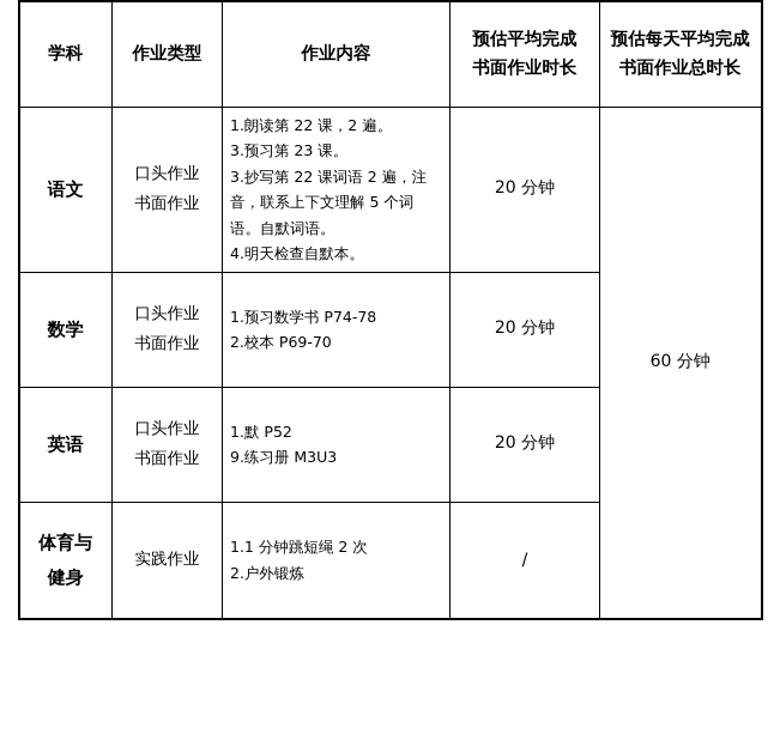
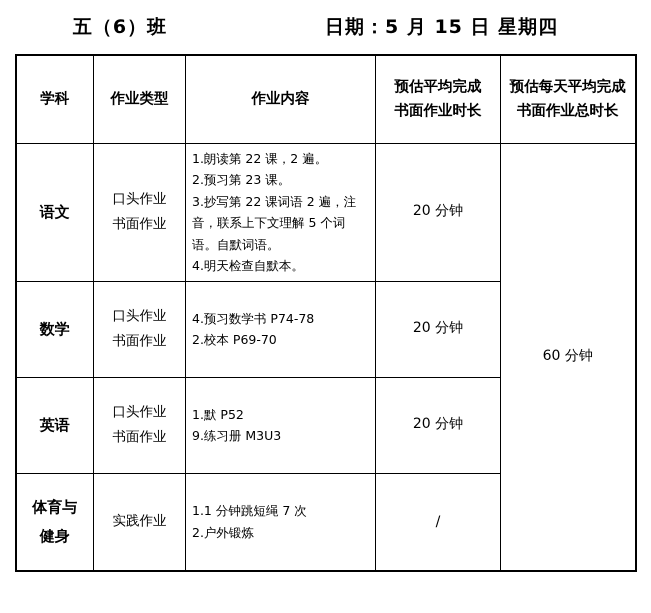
+ 五（6）班
+ 日期：5 月 15 日 星期四
  学科	作业类型	作业内容	预估平均完成 书面作业时长	预估每天平均完成 书面作业总时长
- 语文	口头作业 书面作业	1.朗读第 22 课，2 遍。 3.预习第 23 课。 3.抄写第 22 课词语 2 遍，注 音，联系上下文理解 5 个词 语。自默词语。 4.明天检查自默本。	20 分钟	60 分钟
+ 语文	口头作业 书面作业	1.朗读第 22 课，2 遍。 2.预习第 23 课。 3.抄写第 22 课词语 2 遍，注 音，联系上下文理解 5 个词 语。自默词语。 4.明天检查自默本。	20 分钟	60 分钟
- 数学	口头作业 书面作业	1.预习数学书 P74-78 2.校本 P69-70	20 分钟
+ 数学	口头作业 书面作业	4.预习数学书 P74-78 2.校本 P69-70	20 分钟
  英语	口头作业 书面作业	1.默 P52 9.练习册 M3U3	20 分钟
- 体育与 健身	实践作业	1.1 分钟跳短绳 2 次 2.户外锻炼	/
+ 体育与 健身	实践作业	1.1 分钟跳短绳 7 次 2.户外锻炼	/
